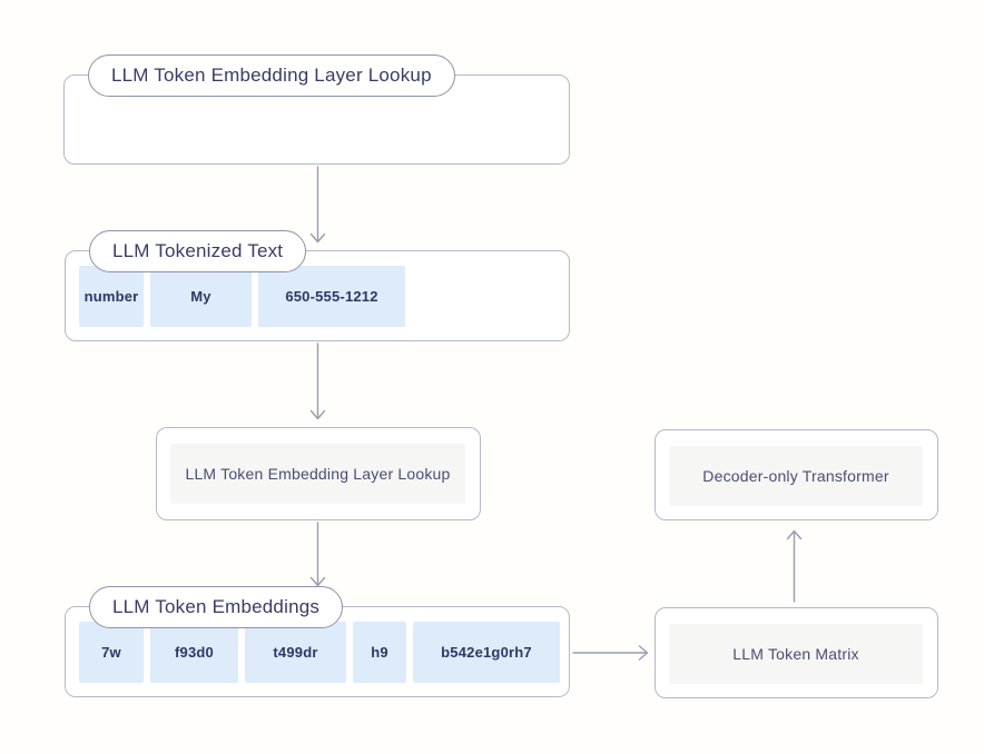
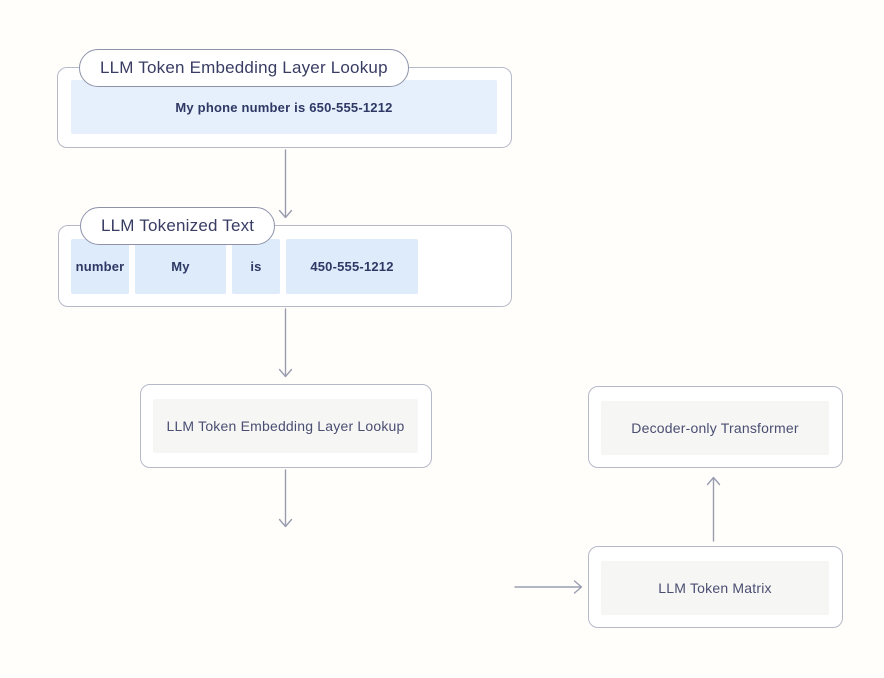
  LLM Token Embedding Layer Lookup
+ My phone number is 650-555-1212
  LLM Tokenized Text
  number
  My
+ is
- 650-555-1212
+ 450-555-1212
  LLM Token Embedding Layer Lookup
- LLM Token Embeddings
- 7w
- f93d0
- t499dr
- h9
- b542e1g0rh7
  Decoder-only Transformer
  LLM Token Matrix
